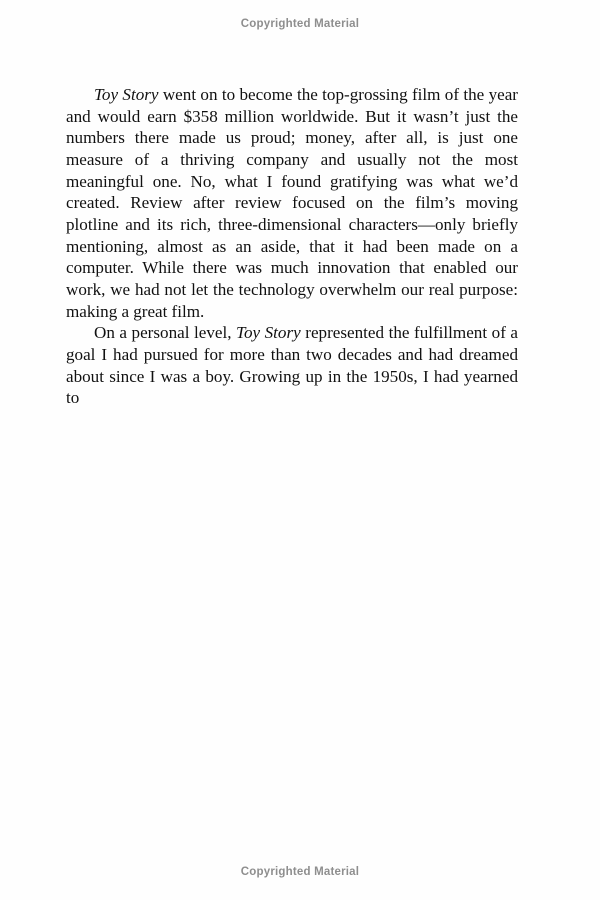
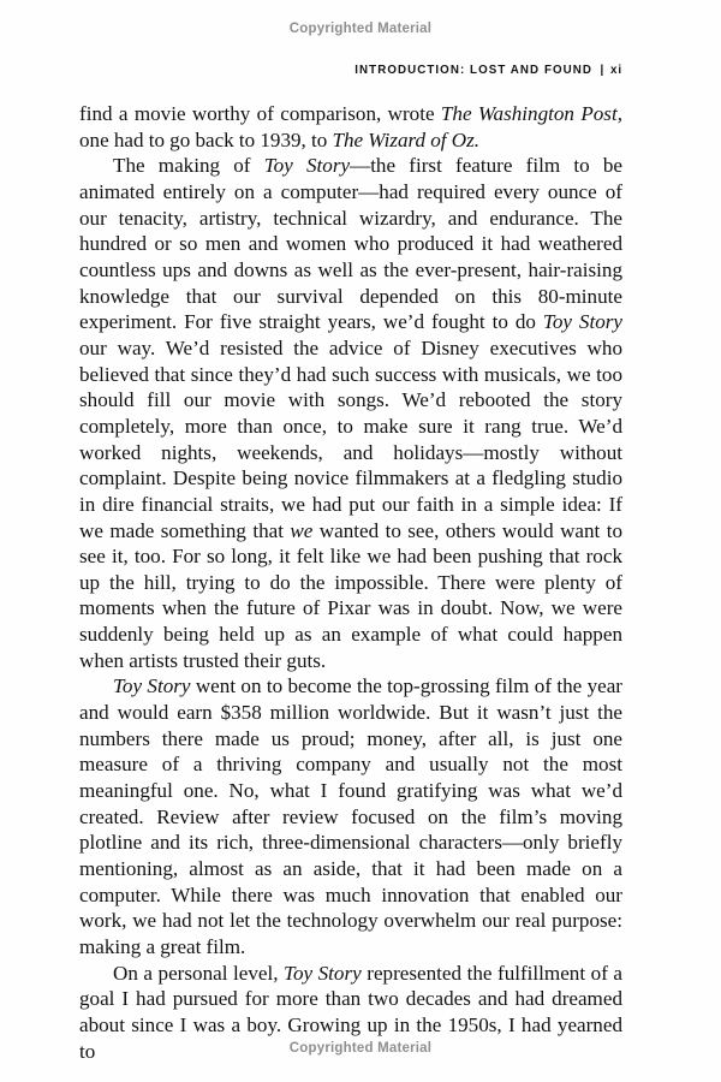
  Copyrighted Material
+ INTRODUCTION: LOST AND FOUND | xi
+ find a movie worthy of comparison, wrote The Washington Post, one had to go back to 1939, to The Wizard of Oz.
+ The making of Toy Story—the first feature film to be animated entirely on a computer—had required every ounce of our tenacity, artistry, technical wizardry, and endurance. The hundred or so men and women who produced it had weathered countless ups and downs as well as the ever-present, hair-raising knowledge that our survival depended on this 80-minute experiment. For five straight years, we’d fought to do Toy Story our way. We’d resisted the advice of Disney executives who believed that since they’d had such success with musicals, we too should fill our movie with songs. We’d rebooted the story completely, more than once, to make sure it rang true. We’d worked nights, weekends, and holidays—mostly without complaint. Despite being novice filmmakers at a fledgling studio in dire financial straits, we had put our faith in a simple idea: If we made something that we wanted to see, others would want to see it, too. For so long, it felt like we had been pushing that rock up the hill, trying to do the impossible. There were plenty of moments when the future of Pixar was in doubt. Now, we were suddenly being held up as an example of what could happen when artists trusted their guts.
  Toy Story went on to become the top-grossing film of the year and would earn $358 million worldwide. But it wasn’t just the numbers there made us proud; money, after all, is just one measure of a thriving company and usually not the most meaningful one. No, what I found gratifying was what we’d created. Review after review focused on the film’s moving plotline and its rich, three-dimensional characters—only briefly mentioning, almost as an aside, that it had been made on a computer. While there was much innovation that enabled our work, we had not let the technology overwhelm our real purpose: making a great film.
  On a personal level, Toy Story represented the fulfillment of a goal I had pursued for more than two decades and had dreamed about since I was a boy. Growing up in the 1950s, I had yearned to
  Copyrighted Material
